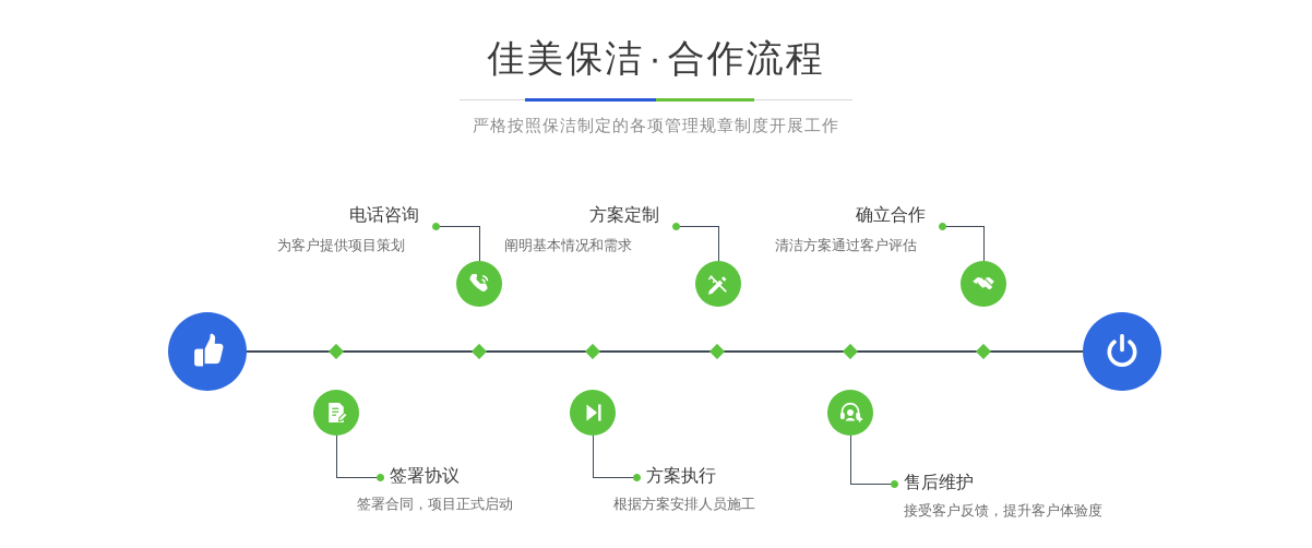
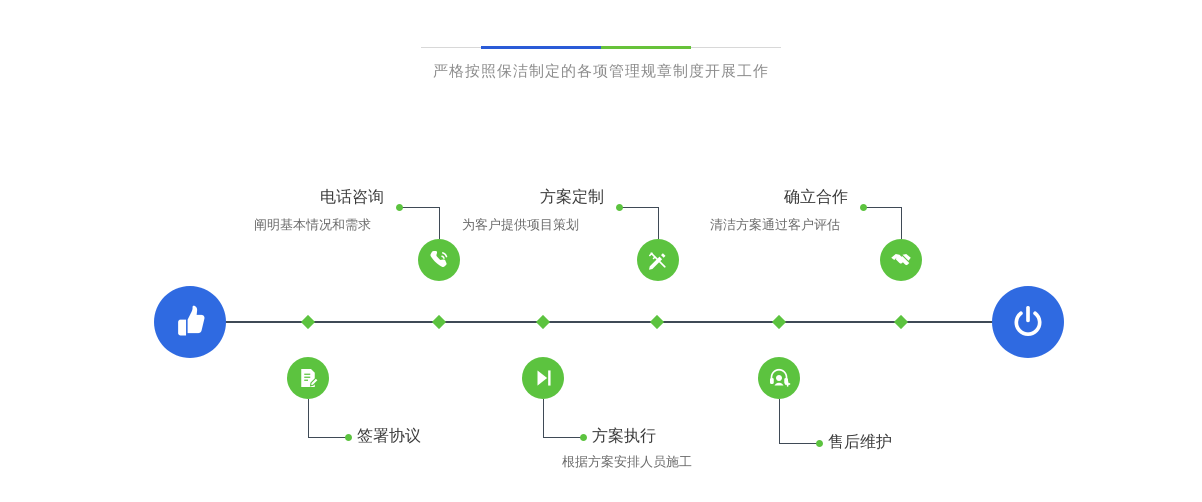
- 佳美保洁·合作流程
  严格按照保洁制定的各项管理规章制度开展工作
  电话咨询
- 为客户提供项目策划
+ 阐明基本情况和需求
  签署协议
- 签署合同，项目正式启动
  方案定制
- 阐明基本情况和需求
+ 为客户提供项目策划
  方案执行
  根据方案安排人员施工
  确立合作
  清洁方案通过客户评估
  售后维护
- 接受客户反馈，提升客户体验度
